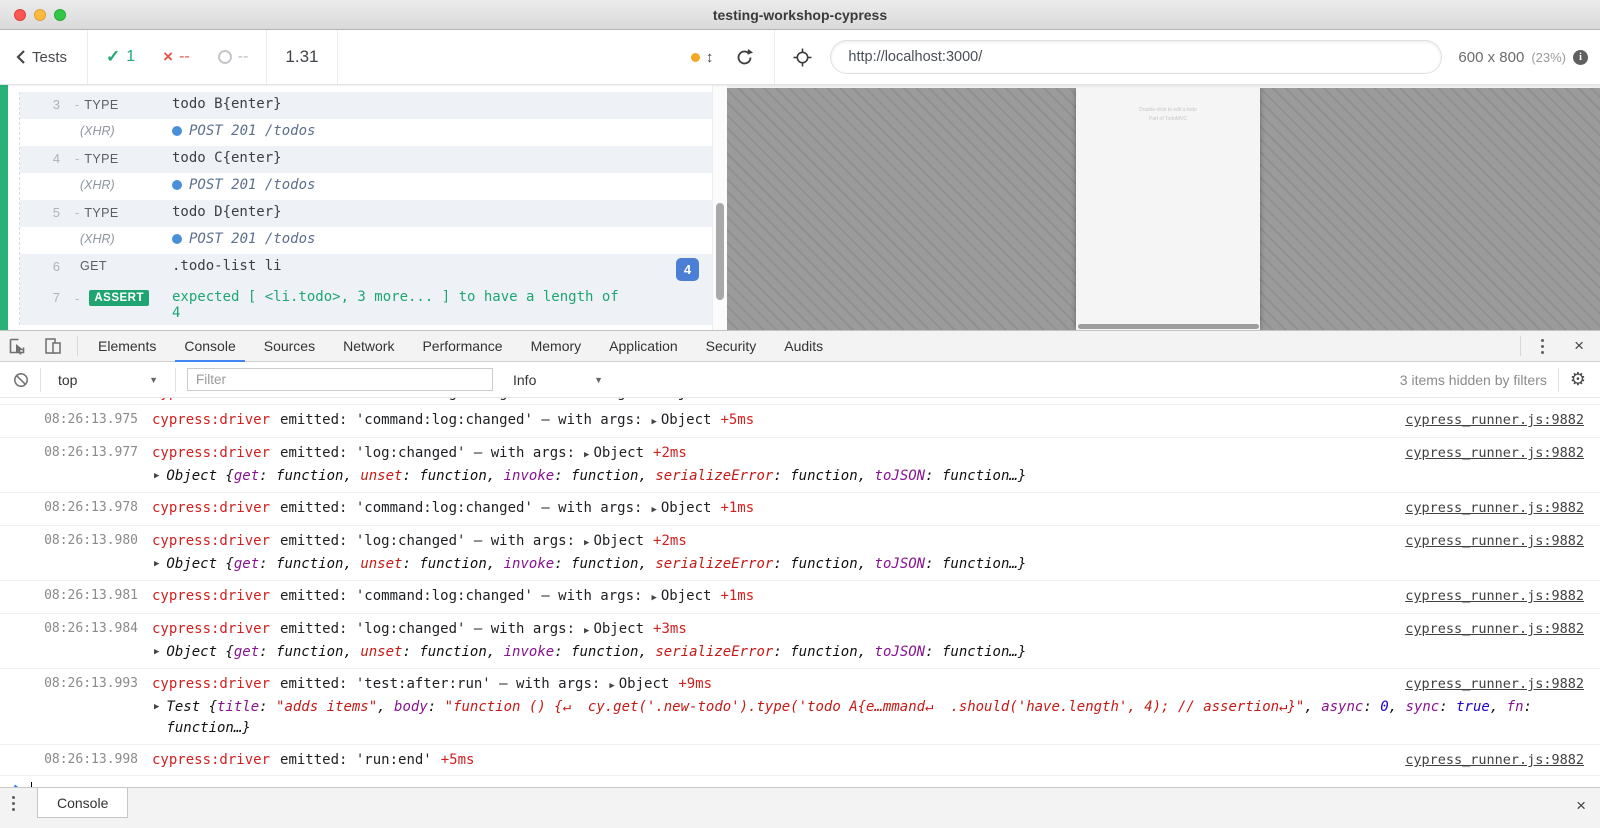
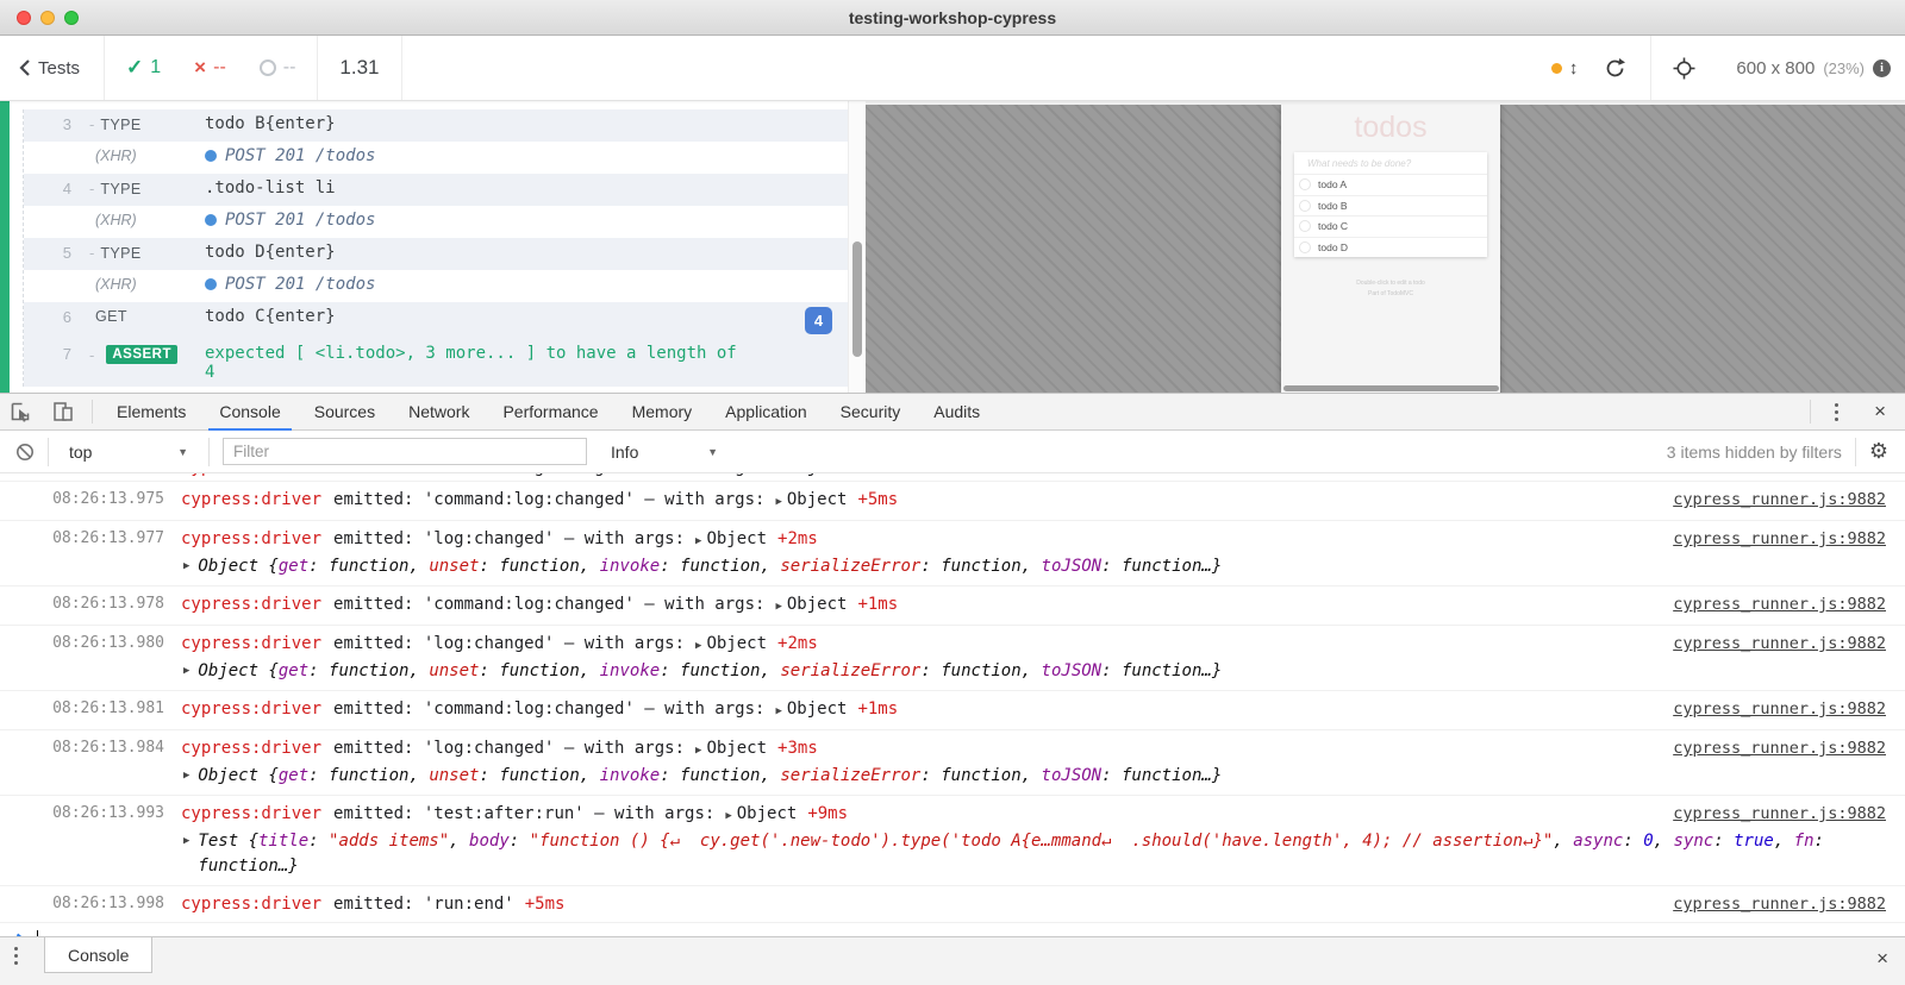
  testing-workshop-cypress
  Tests
  ✓
  1
  ×
  --
  --
  1.31
  ↕
- http://localhost:3000/
  600 x 800
  (23%)
  i
  3
  -
  TYPE
  todo B{enter}
  (XHR)
  POST 201 /todos
  4
  -
  TYPE
- todo C{enter}
+ .todo-list li
  (XHR)
  POST 201 /todos
  5
  -
  TYPE
  todo D{enter}
  (XHR)
  POST 201 /todos
  6
  GET
- .todo-list li
+ todo C{enter}
  4
  7
  -
  ASSERT
  expected [ <li.todo>, 3 more... ] to have a length of
  4
+ todos
+ What needs to be done?
+ todo A
+ todo B
+ todo C
+ todo D
  Elements
  Console
  Sources
  Network
  Performance
  Memory
  Application
  Security
  Audits
  ×
  top
  ▼
  Filter
  Info
  ▼
  3 items hidden by filters
  ⚙
  08:26:13.975
  cypress:driver emitted: 'command:log:changed' – with args: ▶ Object +5ms
  cypress_runner.js:9882
  08:26:13.977
  cypress:driver emitted: 'log:changed' – with args: ▶ Object +2ms
  ▶
  Object {get: function, unset: function, invoke: function, serializeError: function, toJSON: function…}
  cypress_runner.js:9882
  08:26:13.978
  cypress:driver emitted: 'command:log:changed' – with args: ▶ Object +1ms
  cypress_runner.js:9882
  08:26:13.980
  cypress:driver emitted: 'log:changed' – with args: ▶ Object +2ms
  ▶
  Object {get: function, unset: function, invoke: function, serializeError: function, toJSON: function…}
  cypress_runner.js:9882
  08:26:13.981
  cypress:driver emitted: 'command:log:changed' – with args: ▶ Object +1ms
  cypress_runner.js:9882
  08:26:13.984
  cypress:driver emitted: 'log:changed' – with args: ▶ Object +3ms
  ▶
  Object {get: function, unset: function, invoke: function, serializeError: function, toJSON: function…}
  cypress_runner.js:9882
  08:26:13.993
  cypress:driver emitted: 'test:after:run' – with args: ▶ Object +9ms
  ▶
  Test {title: "adds items", body: "function () {↵ cy.get('.new-todo').type('todo A{e…mmand↵ .should('have.length', 4); // assertion↵}", async: 0, sync: true, fn: function…}
  cypress_runner.js:9882
  08:26:13.998
  cypress:driver emitted: 'run:end' +5ms
  cypress_runner.js:9882
  Console
  ×
